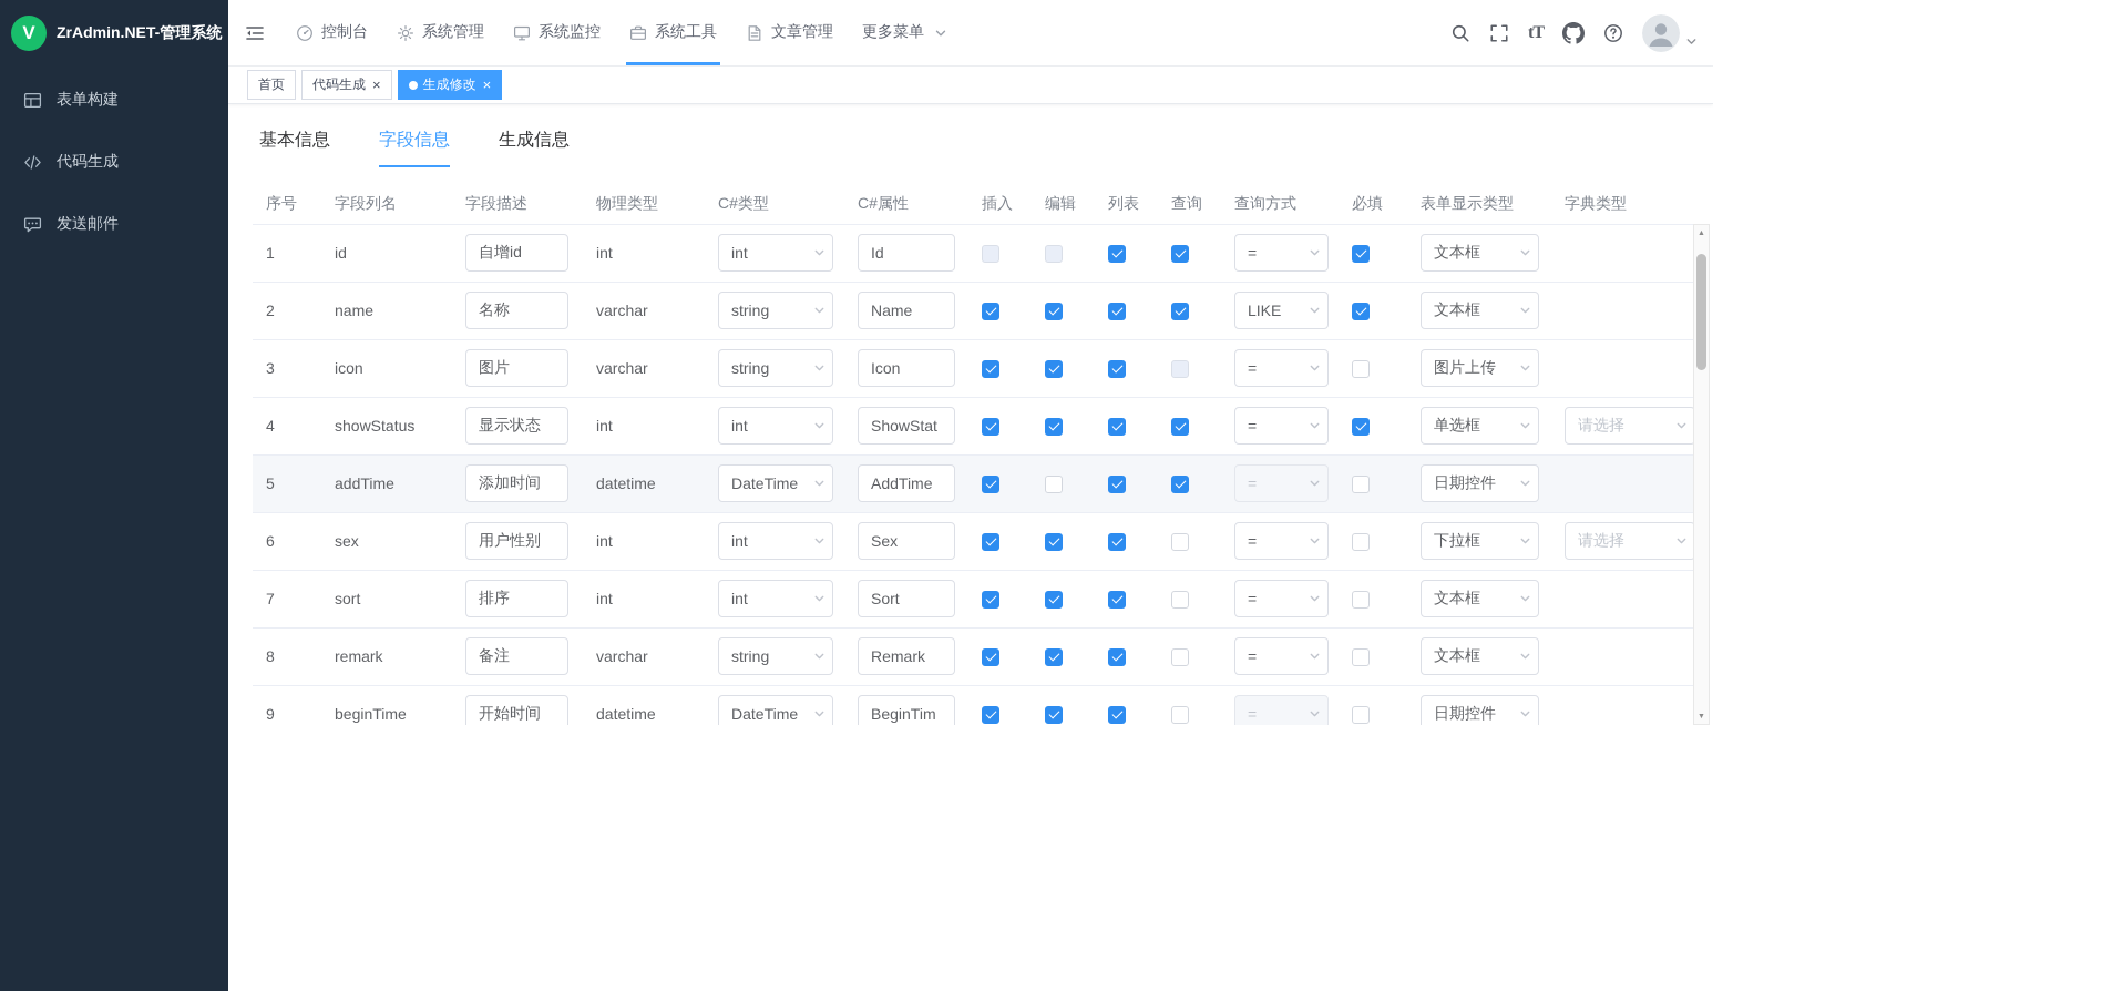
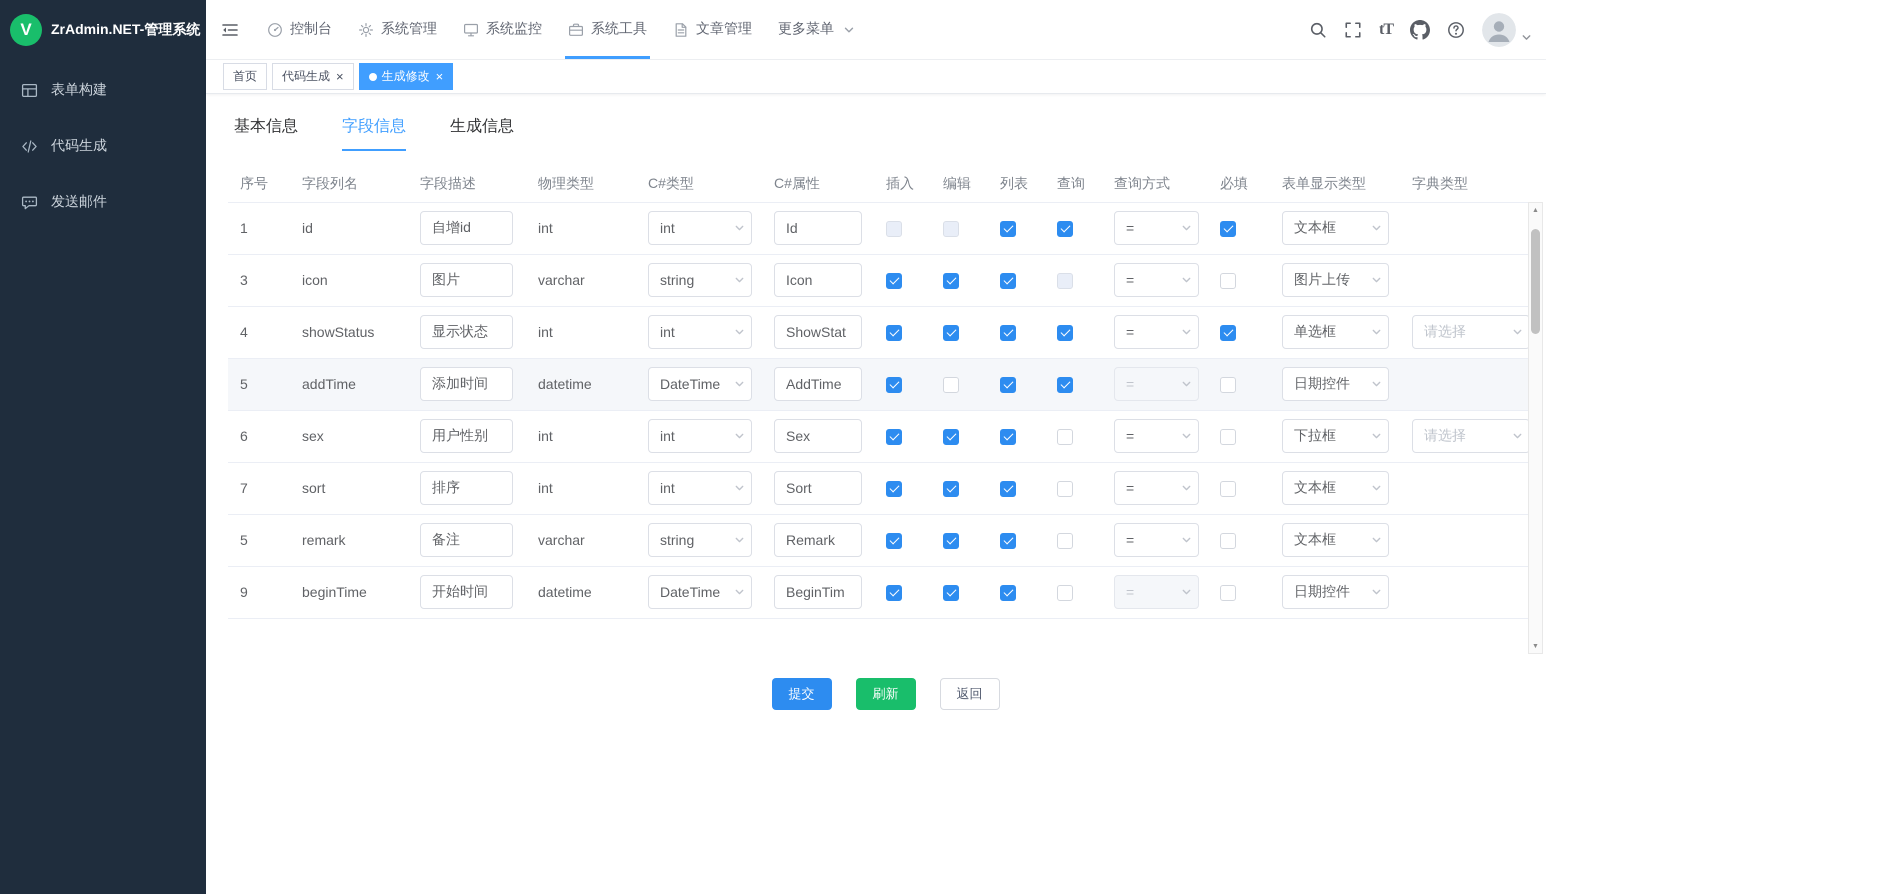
  V
  ZrAdmin.NET-管理系统
  表单构建
  代码生成
  发送邮件
  控制台
  系统管理
  系统监控
  系统工具
  文章管理
  更多菜单
  tT
  首页
  代码生成
  ×
  生成修改
  ×
  基本信息
  字段信息
  生成信息
  	序号	字段列名	字段描述	物理类型	C#类型	C#属性	插入	编辑	列表	查询	查询方式	必填	表单显示类型	字典类型
  1	id	自增id	int	int	Id					=		文本框
- 2	name	名称	varchar	string	Name					LIKE		文本框
  3	icon	图片	varchar	string	Icon					=		图片上传
  4	showStatus	显示状态	int	int	ShowStat					=		单选框	请选择
  5	addTime	添加时间	datetime	DateTime	AddTime					=		日期控件
  6	sex	用户性别	int	int	Sex					=		下拉框	请选择
  7	sort	排序	int	int	Sort					=		文本框
- 8	remark	备注	varchar	string	Remark					=		文本框
+ 5	remark	备注	varchar	string	Remark					=		文本框
  9	beginTime	开始时间	datetime	DateTime	BeginTim					=		日期控件
+ 提交
+ 刷新
+ 返回
